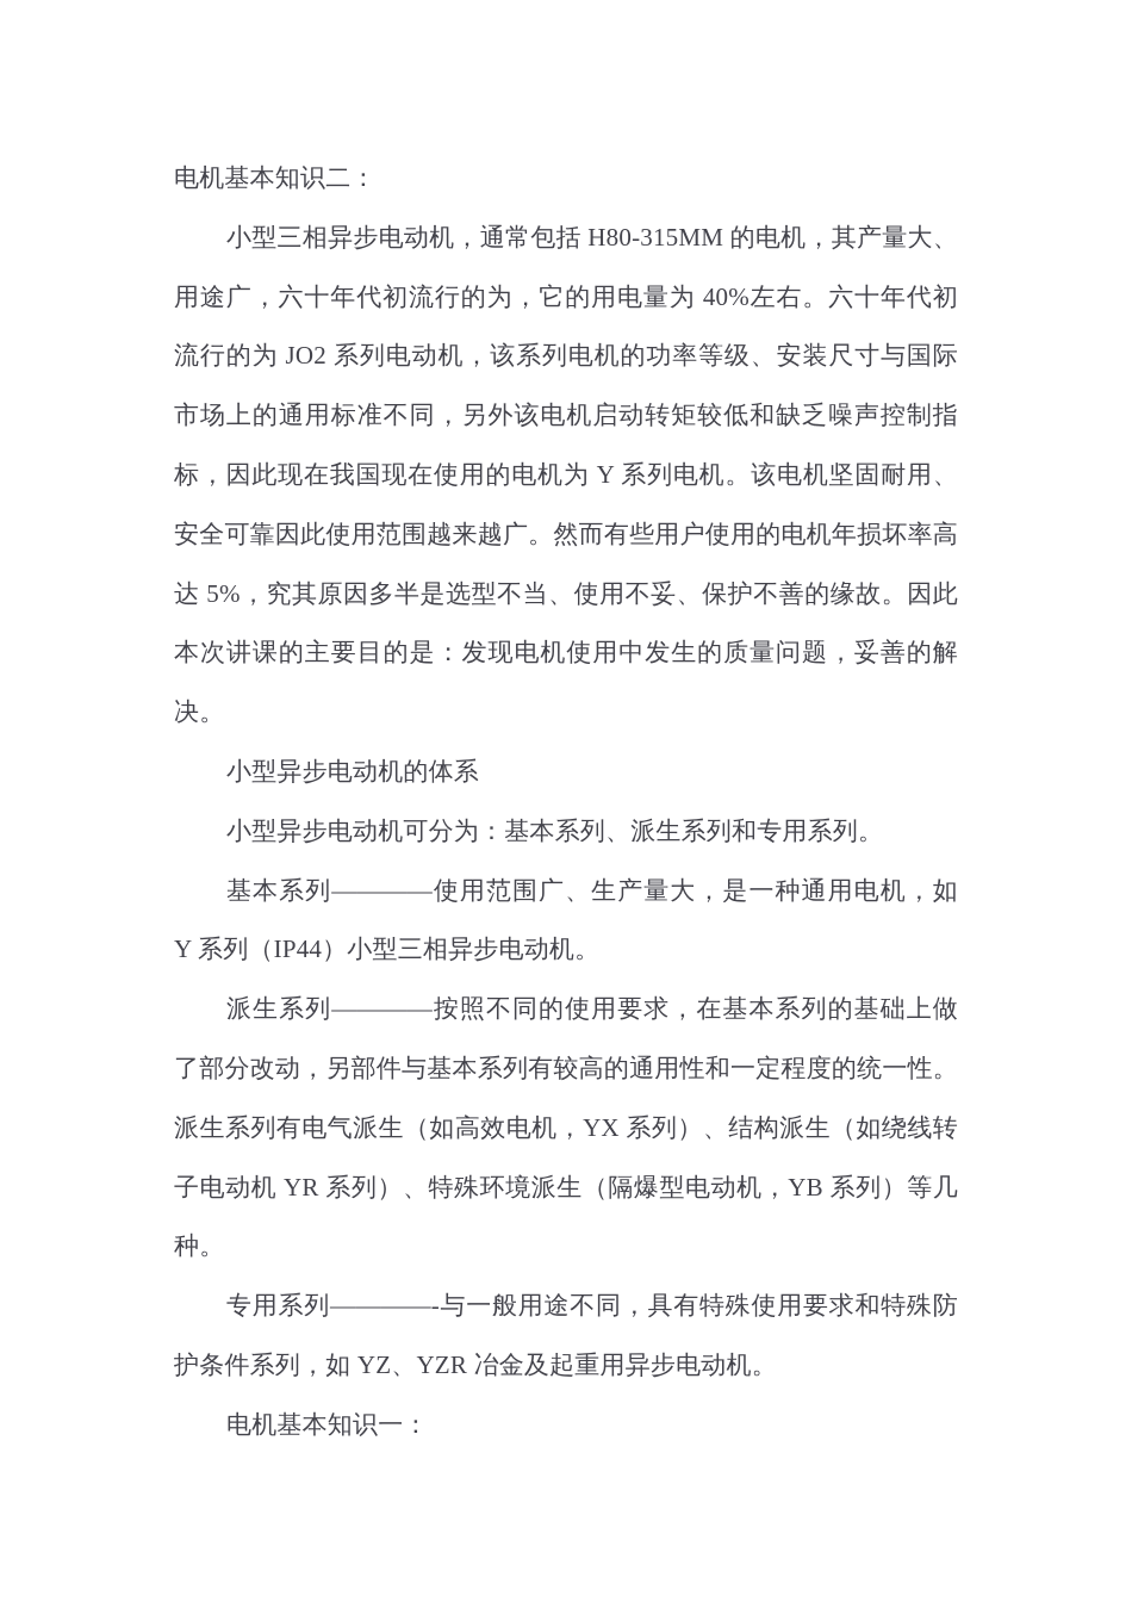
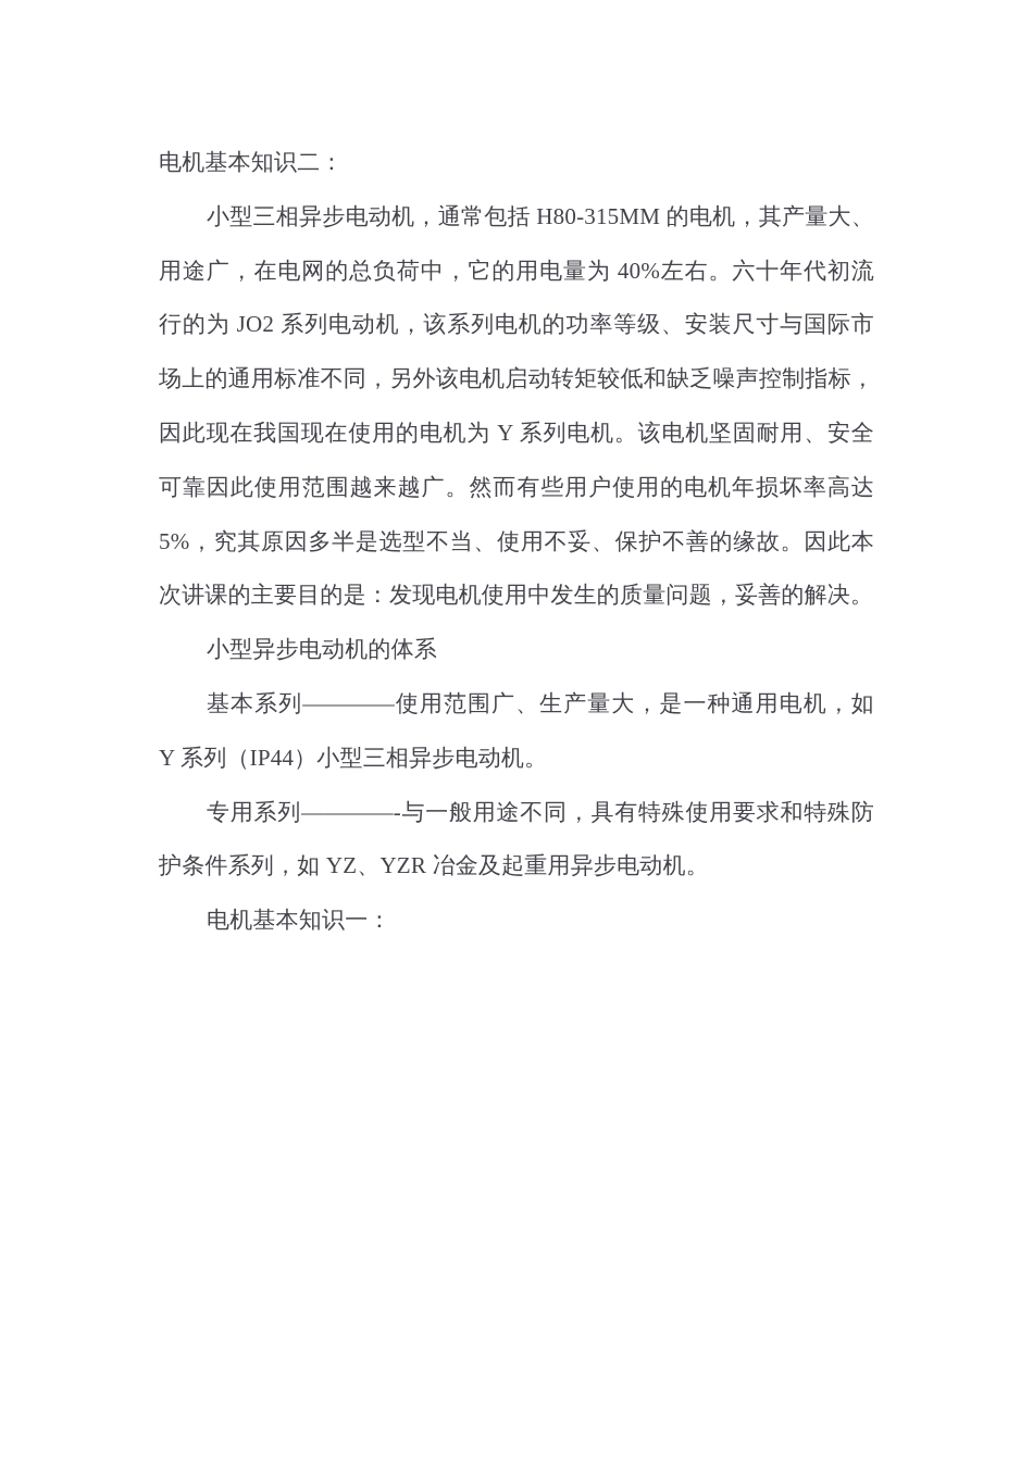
  电机基本知识二：
- 小型三相异步电动机，通常包括 H80-315MM 的电机，其产量大、用途广，六十年代初流行的为，它的用电量为 40%左右。六十年代初流行的为 JO2 系列电动机，该系列电机的功率等级、安装尺寸与国际市场上的通用标准不同，另外该电机启动转矩较低和缺乏噪声控制指标，因此现在我国现在使用的电机为 Y 系列电机。该电机坚固耐用、安全可靠因此使用范围越来越广。然而有些用户使用的电机年损坏率高达 5%，究其原因多半是选型不当、使用不妥、保护不善的缘故。因此本次讲课的主要目的是：发现电机使用中发生的质量问题，妥善的解决。
+ 小型三相异步电动机，通常包括 H80-315MM 的电机，其产量大、用途广，在电网的总负荷中，它的用电量为 40%左右。六十年代初流行的为 JO2 系列电动机，该系列电机的功率等级、安装尺寸与国际市场上的通用标准不同，另外该电机启动转矩较低和缺乏噪声控制指标，因此现在我国现在使用的电机为 Y 系列电机。该电机坚固耐用、安全可靠因此使用范围越来越广。然而有些用户使用的电机年损坏率高达 5%，究其原因多半是选型不当、使用不妥、保护不善的缘故。因此本次讲课的主要目的是：发现电机使用中发生的质量问题，妥善的解决。
  小型异步电动机的体系
- 小型异步电动机可分为：基本系列、派生系列和专用系列。
  基本系列————使用范围广、生产量大，是一种通用电机，如 Y 系列（IP44）小型三相异步电动机。
- 派生系列————按照不同的使用要求，在基本系列的基础上做了部分改动，另部件与基本系列有较高的通用性和一定程度的统一性。派生系列有电气派生（如高效电机，YX 系列）、结构派生（如绕线转子电动机 YR 系列）、特殊环境派生（隔爆型电动机，YB 系列）等几种。
  专用系列————-与一般用途不同，具有特殊使用要求和特殊防护条件系列，如 YZ、YZR 冶金及起重用异步电动机。
  电机基本知识一：
